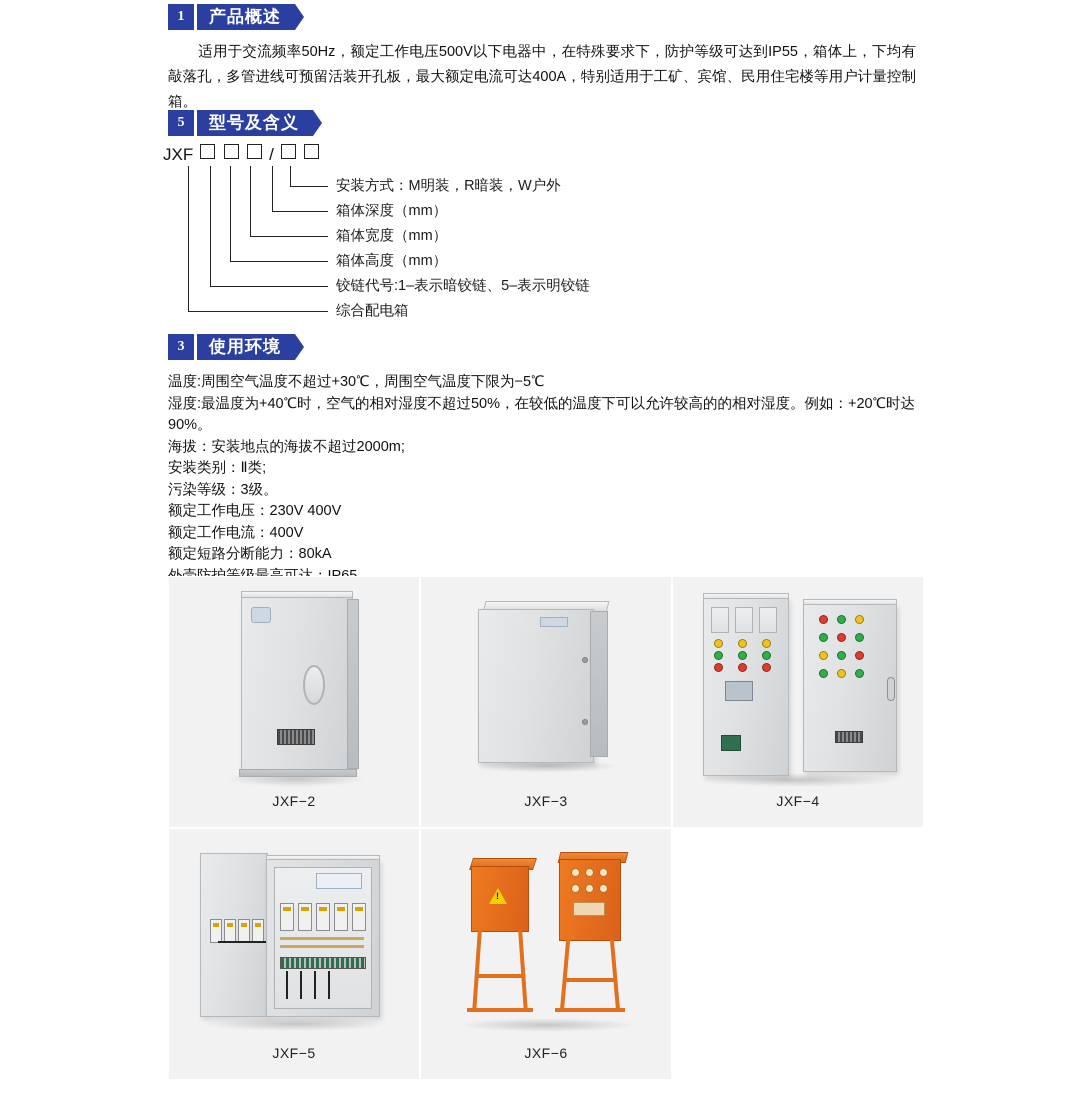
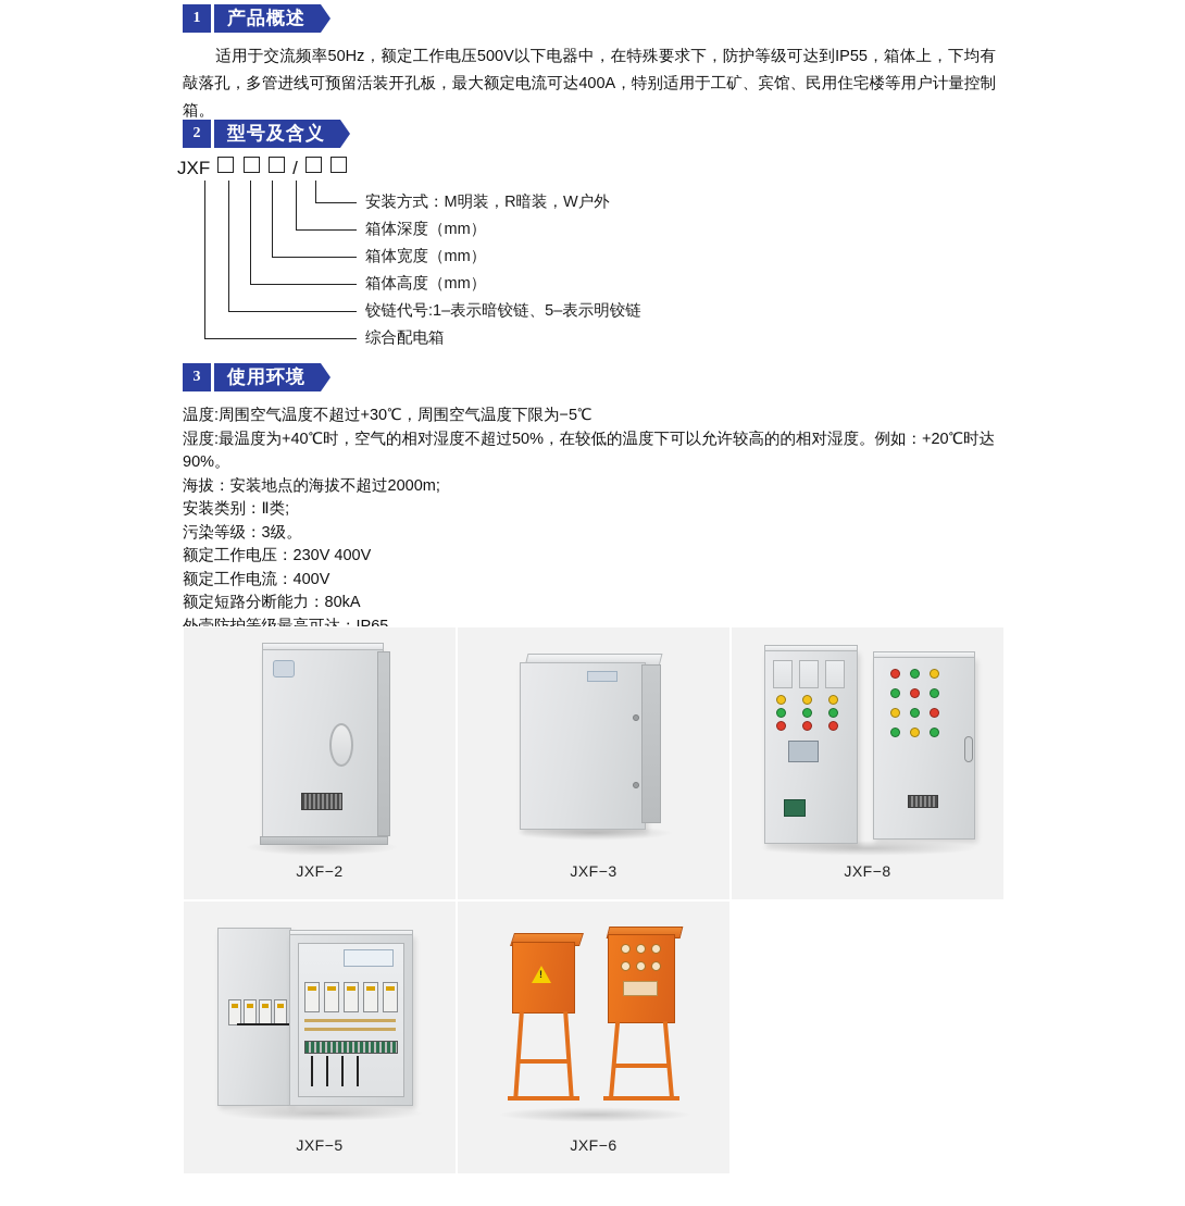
  1
  产品概述
  适用于交流频率50Hz，额定工作电压500V以下电器中，在特殊要求下，防护等级可达到IP55，箱体上，下均有敲落孔，多管进线可预留活装开孔板，最大额定电流可达400A，特别适用于工矿、宾馆、民用住宅楼等用户计量控制箱。
- 5
+ 2
  型号及含义
  JXF /
  安装方式：M明装，R暗装，W户外
  箱体深度（mm）
  箱体宽度（mm）
  箱体高度（mm）
  铰链代号:1–表示暗铰链、5–表示明铰链
  综合配电箱
  3
  使用环境
  温度:周围空气温度不超过+30℃，周围空气温度下限为−5℃
  湿度:最温度为+40℃时，空气的相对湿度不超过50%，在较低的温度下可以允许较高的的相对湿度。例如：+20℃时达90%。
  海拔：安装地点的海拔不超过2000m;
  安装类别：Ⅱ类;
  污染等级：3级。
  额定工作电压：230V 400V
  额定工作电流：400V
  额定短路分断能力：80kA
  JXF−2
  JXF−3
- JXF−4
+ JXF−8
  JXF−5
  JXF−6
